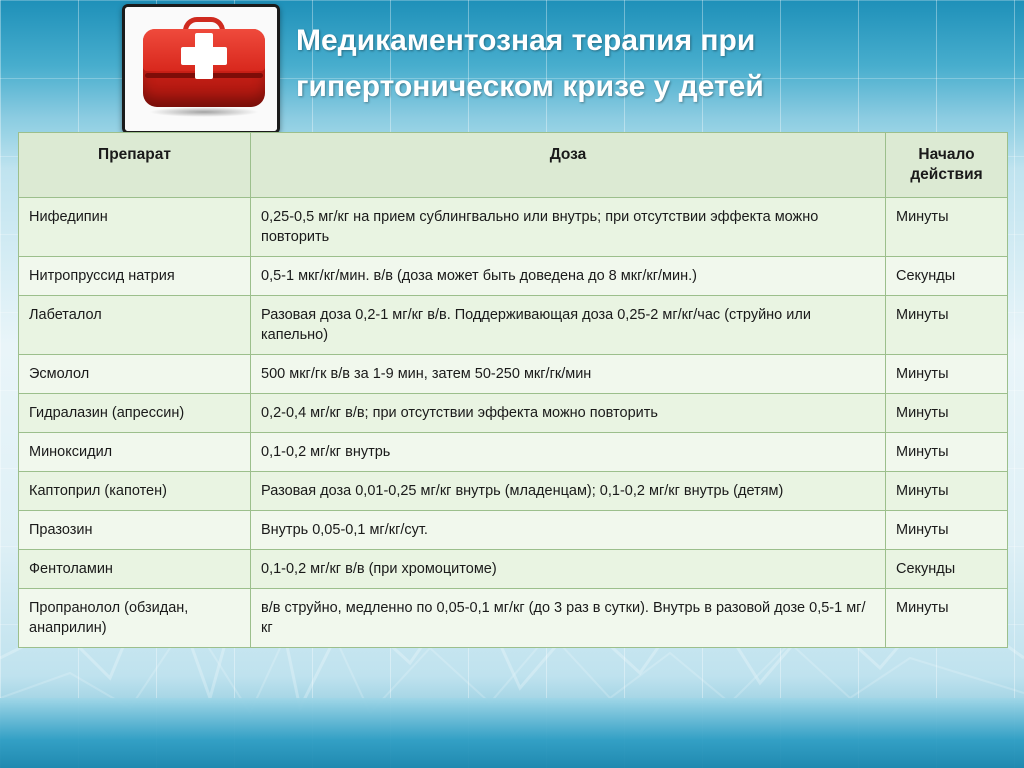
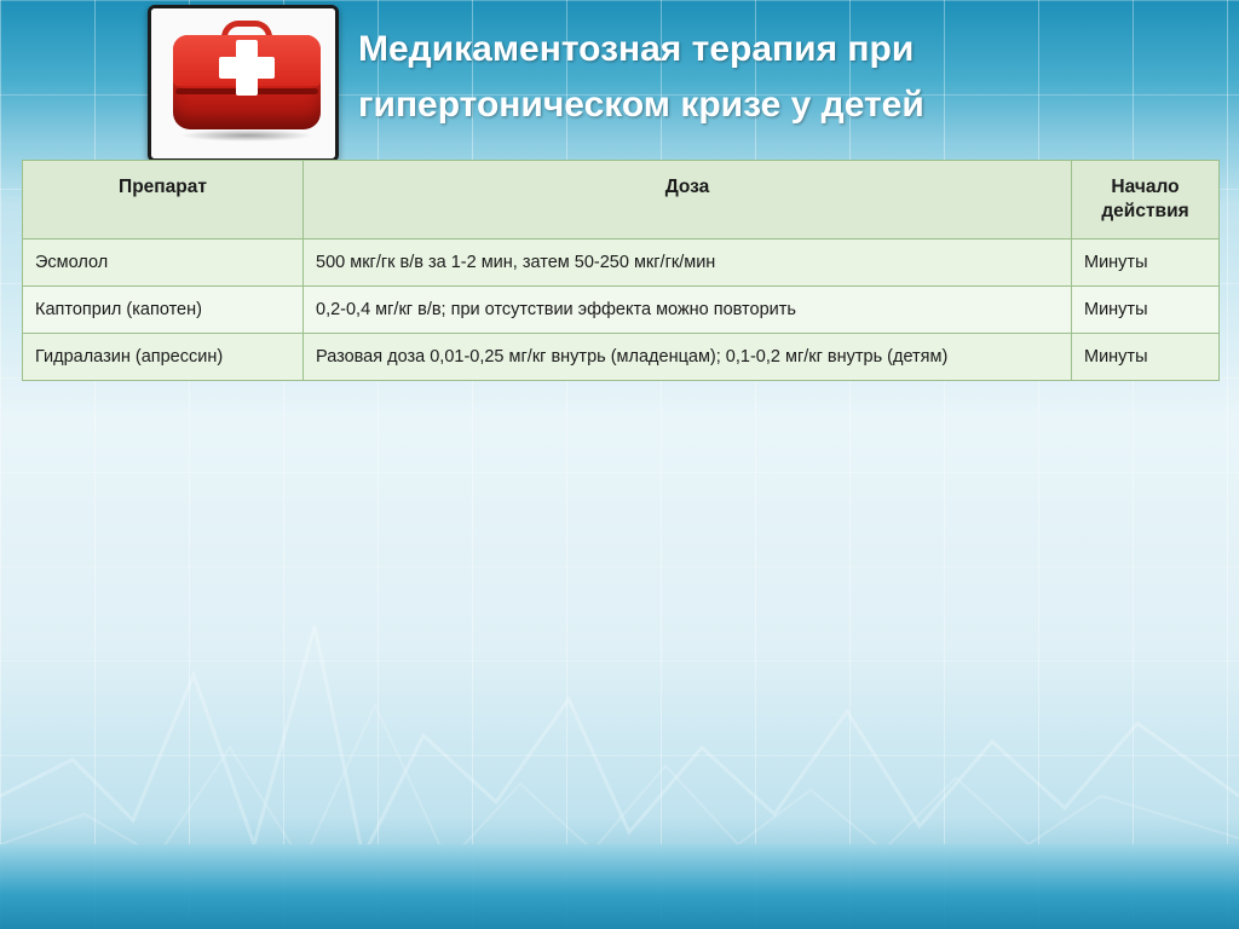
  Медикаментозная терапия при
  гипертоническом кризе у детей
  Препарат	Доза	Начало действия
- Нифедипин	0,25-0,5 мг/кг на прием сублингвально или внутрь; при отсутствии эффекта можно повторить	Минуты
- Нитропруссид натрия	0,5-1 мкг/кг/мин. в/в (доза может быть доведена до 8 мкг/кг/мин.)	Секунды
- Лабеталол	Разовая доза 0,2-1 мг/кг в/в. Поддерживающая доза 0,25-2 мг/кг/час (струйно или капельно)	Минуты
- Эсмолол	500 мкг/гк в/в за 1-9 мин, затем 50-250 мкг/гк/мин	Минуты
+ Эсмолол	500 мкг/гк в/в за 1-2 мин, затем 50-250 мкг/гк/мин	Минуты
- Гидралазин (апрессин)	0,2-0,4 мг/кг в/в; при отсутствии эффекта можно повторить	Минуты
+ Каптоприл (капотен)	0,2-0,4 мг/кг в/в; при отсутствии эффекта можно повторить	Минуты
- Миноксидил	0,1-0,2 мг/кг внутрь	Минуты
- Каптоприл (капотен)	Разовая доза 0,01-0,25 мг/кг внутрь (младенцам); 0,1-0,2 мг/кг внутрь (детям)	Минуты
+ Гидралазин (апрессин)	Разовая доза 0,01-0,25 мг/кг внутрь (младенцам); 0,1-0,2 мг/кг внутрь (детям)	Минуты
- Празозин	Внутрь 0,05-0,1 мг/кг/сут.	Минуты
- Фентоламин	0,1-0,2 мг/кг в/в (при хромоцитоме)	Секунды
- Пропранолол (обзидан, анаприлин)	в/в струйно, медленно по 0,05-0,1 мг/кг (до 3 раз в сутки). Внутрь в разовой дозе 0,5-1 мг/кг	Минуты
